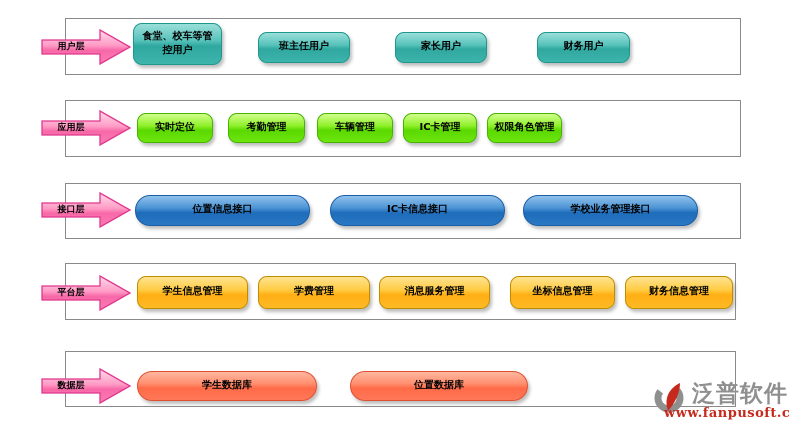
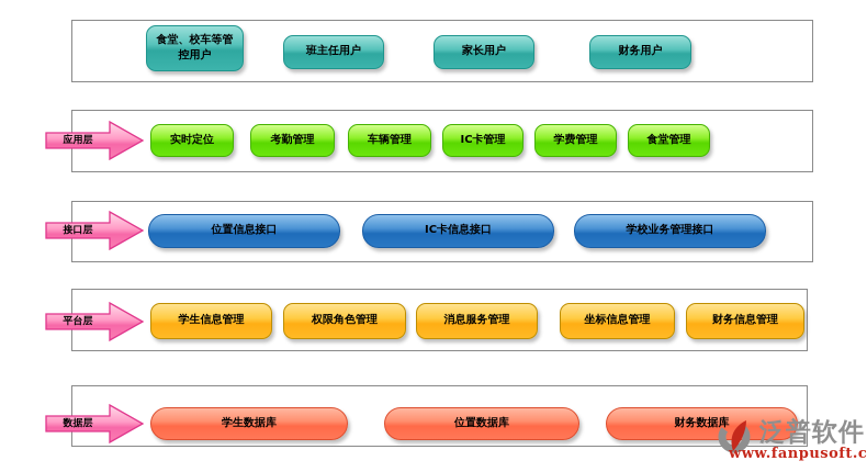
- 用户层
  应用层
  接口层
  平台层
  数据层
  食堂、校车等管控用户
  班主任用户
  家长用户
  财务用户
  实时定位
  考勤管理
  车辆管理
  IC卡管理
- 权限角色管理
+ 学费管理
+ 食堂管理
  位置信息接口
  IC卡信息接口
  学校业务管理接口
  学生信息管理
- 学费管理
+ 权限角色管理
  消息服务管理
  坐标信息管理
  财务信息管理
  学生数据库
  位置数据库
+ 财务数据库
  泛普软件
  www.fanpusoft.c
